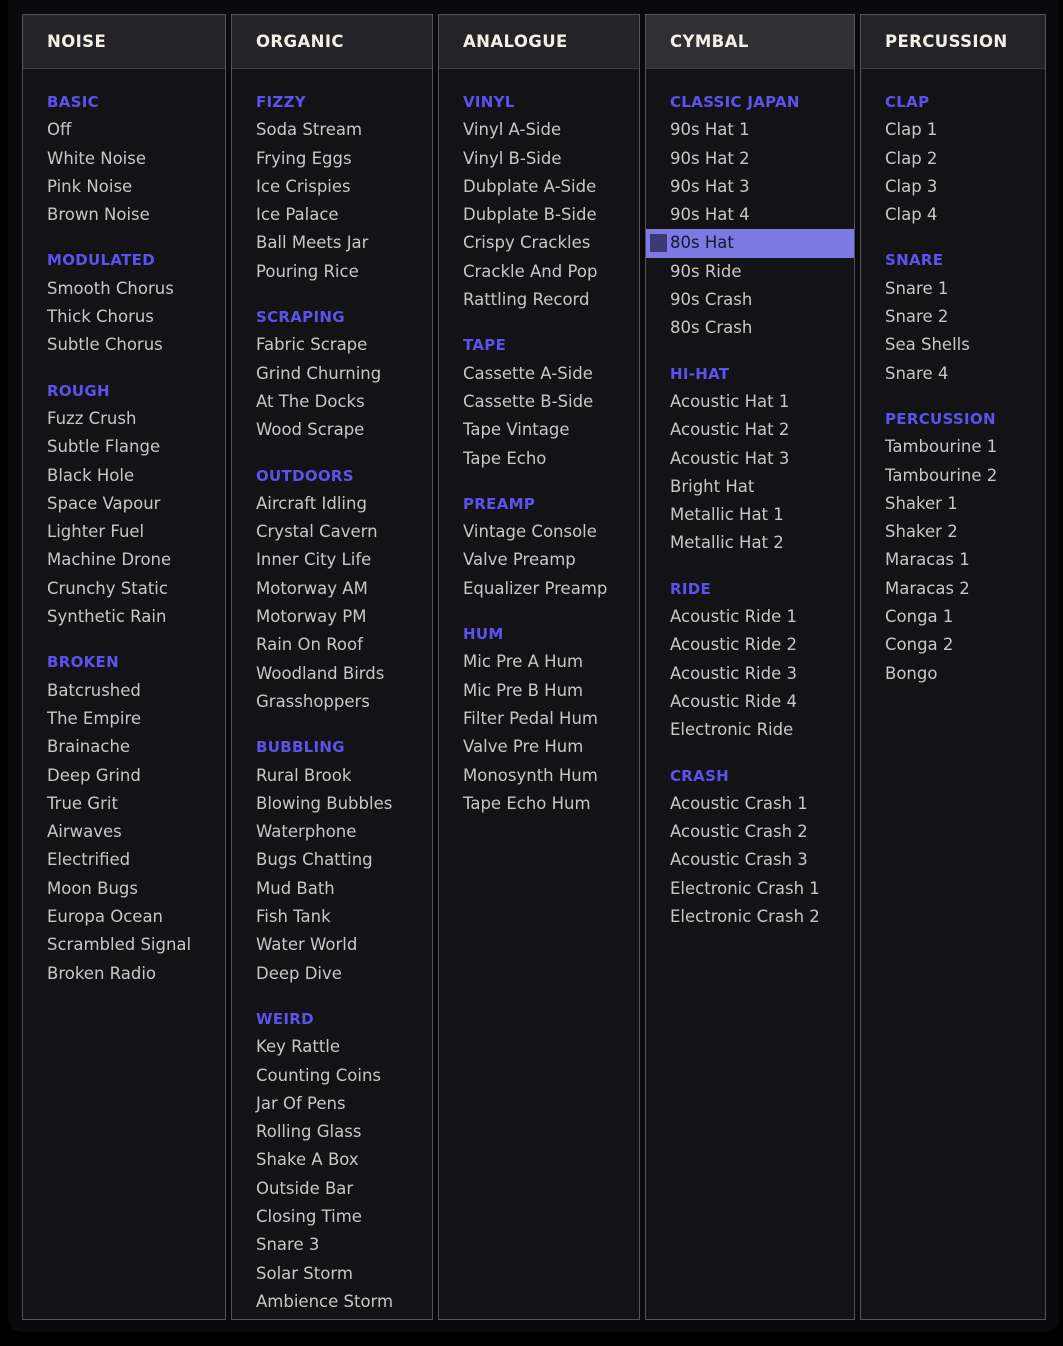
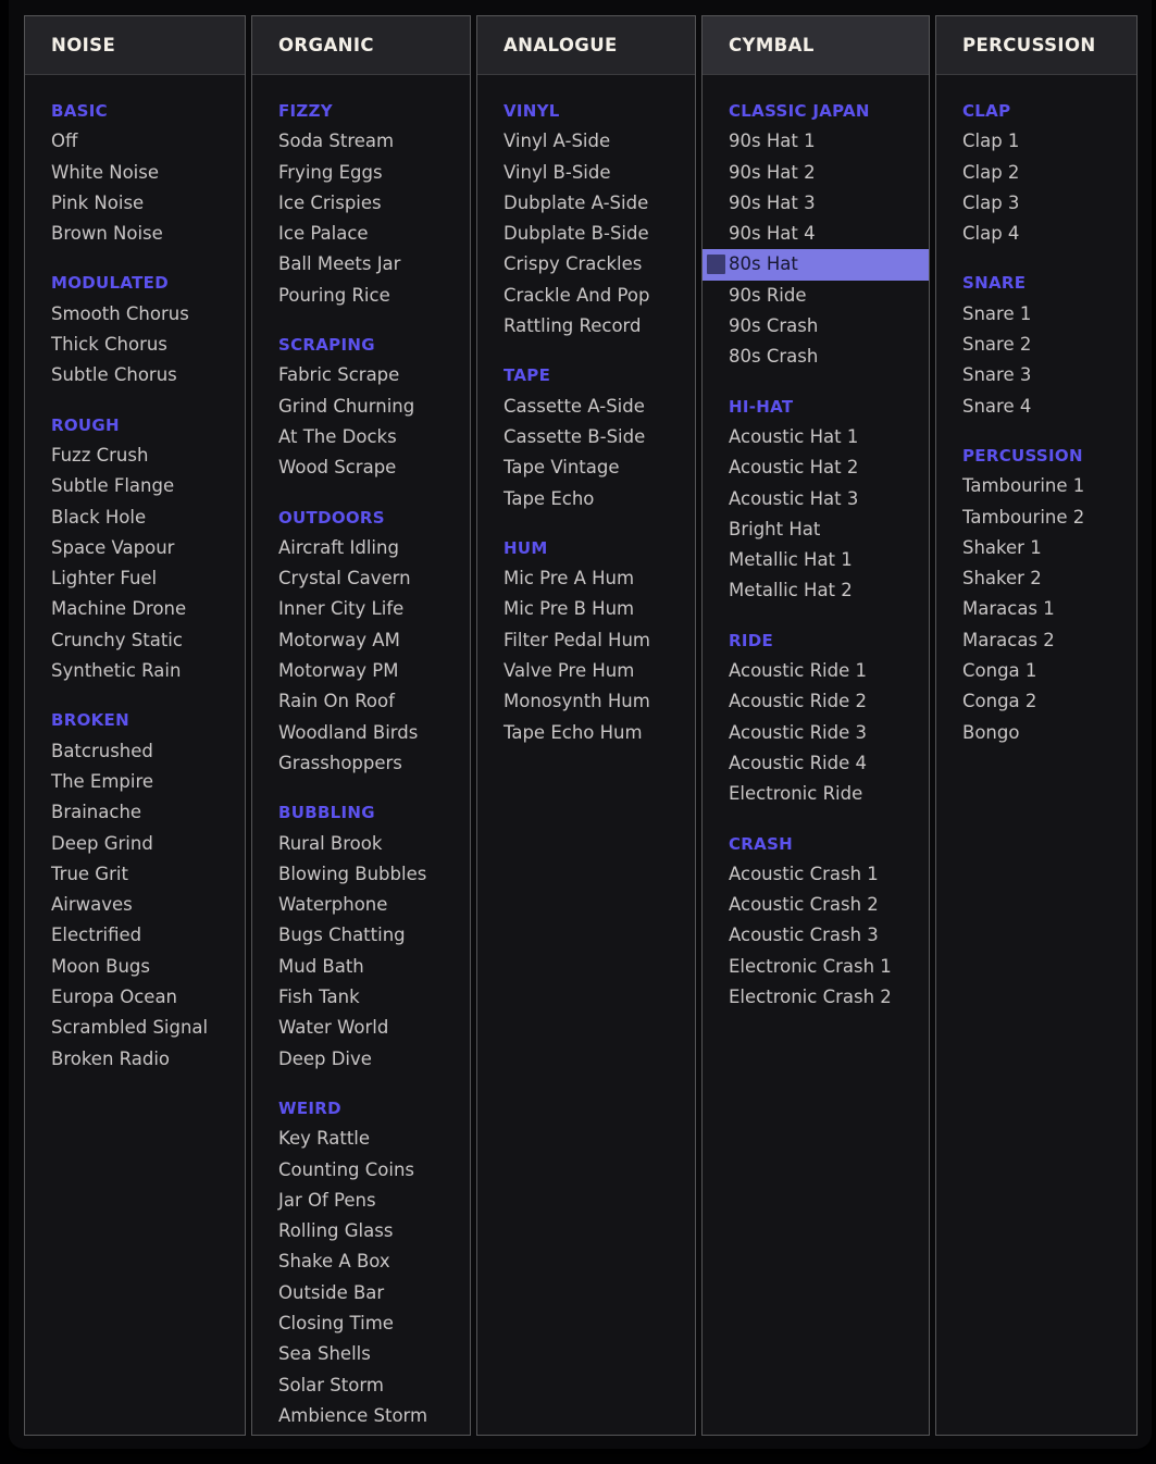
  NOISE
  BASIC
  Off
  White Noise
  Pink Noise
  Brown Noise
  MODULATED
  Smooth Chorus
  Thick Chorus
  Subtle Chorus
  ROUGH
  Fuzz Crush
  Subtle Flange
  Black Hole
  Space Vapour
  Lighter Fuel
  Machine Drone
  Crunchy Static
  Synthetic Rain
  BROKEN
  Batcrushed
  The Empire
  Brainache
  Deep Grind
  True Grit
  Airwaves
  Electrified
  Moon Bugs
  Europa Ocean
  Scrambled Signal
  Broken Radio
  ORGANIC
  FIZZY
  Soda Stream
  Frying Eggs
  Ice Crispies
  Ice Palace
  Ball Meets Jar
  Pouring Rice
  SCRAPING
  Fabric Scrape
  Grind Churning
  At The Docks
  Wood Scrape
  OUTDOORS
  Aircraft Idling
  Crystal Cavern
  Inner City Life
  Motorway AM
  Motorway PM
  Rain On Roof
  Woodland Birds
  Grasshoppers
  BUBBLING
  Rural Brook
  Blowing Bubbles
  Waterphone
  Bugs Chatting
  Mud Bath
  Fish Tank
  Water World
  Deep Dive
  WEIRD
  Key Rattle
  Counting Coins
  Jar Of Pens
  Rolling Glass
  Shake A Box
  Outside Bar
  Closing Time
- Snare 3
+ Sea Shells
  Solar Storm
  Ambience Storm
  ANALOGUE
  VINYL
  Vinyl A-Side
  Vinyl B-Side
  Dubplate A-Side
  Dubplate B-Side
  Crispy Crackles
  Crackle And Pop
  Rattling Record
  TAPE
  Cassette A-Side
  Cassette B-Side
  Tape Vintage
  Tape Echo
- PREAMP
- Vintage Console
- Valve Preamp
- Equalizer Preamp
  HUM
  Mic Pre A Hum
  Mic Pre B Hum
  Filter Pedal Hum
  Valve Pre Hum
  Monosynth Hum
  Tape Echo Hum
  CYMBAL
  CLASSIC JAPAN
  90s Hat 1
  90s Hat 2
  90s Hat 3
  90s Hat 4
  80s Hat
  90s Ride
  90s Crash
  80s Crash
  HI-HAT
  Acoustic Hat 1
  Acoustic Hat 2
  Acoustic Hat 3
  Bright Hat
  Metallic Hat 1
  Metallic Hat 2
  RIDE
  Acoustic Ride 1
  Acoustic Ride 2
  Acoustic Ride 3
  Acoustic Ride 4
  Electronic Ride
  CRASH
  Acoustic Crash 1
  Acoustic Crash 2
  Acoustic Crash 3
  Electronic Crash 1
  Electronic Crash 2
  PERCUSSION
  CLAP
  Clap 1
  Clap 2
  Clap 3
  Clap 4
  SNARE
  Snare 1
  Snare 2
- Sea Shells
+ Snare 3
  Snare 4
  PERCUSSION
  Tambourine 1
  Tambourine 2
  Shaker 1
  Shaker 2
  Maracas 1
  Maracas 2
  Conga 1
  Conga 2
  Bongo
